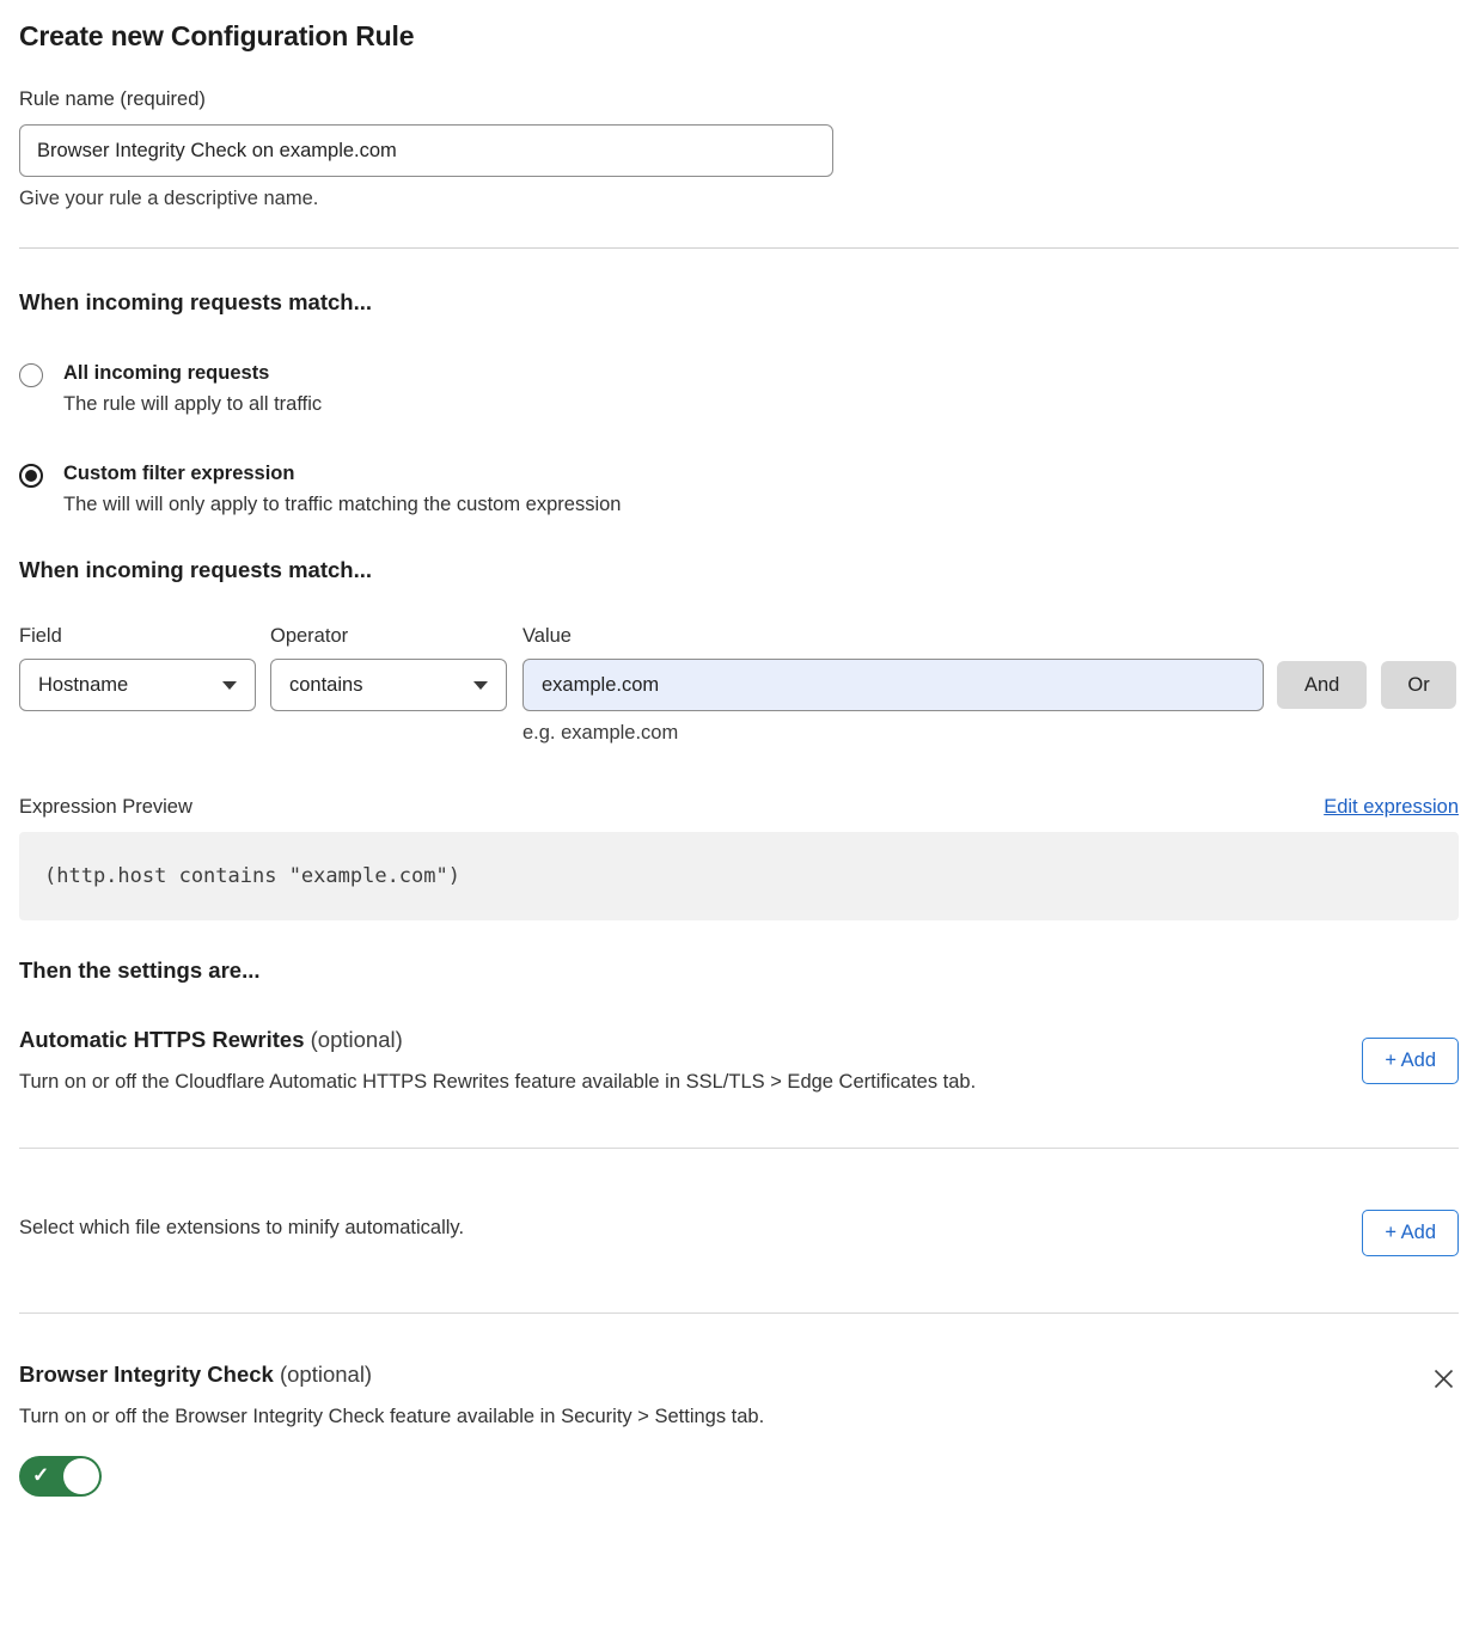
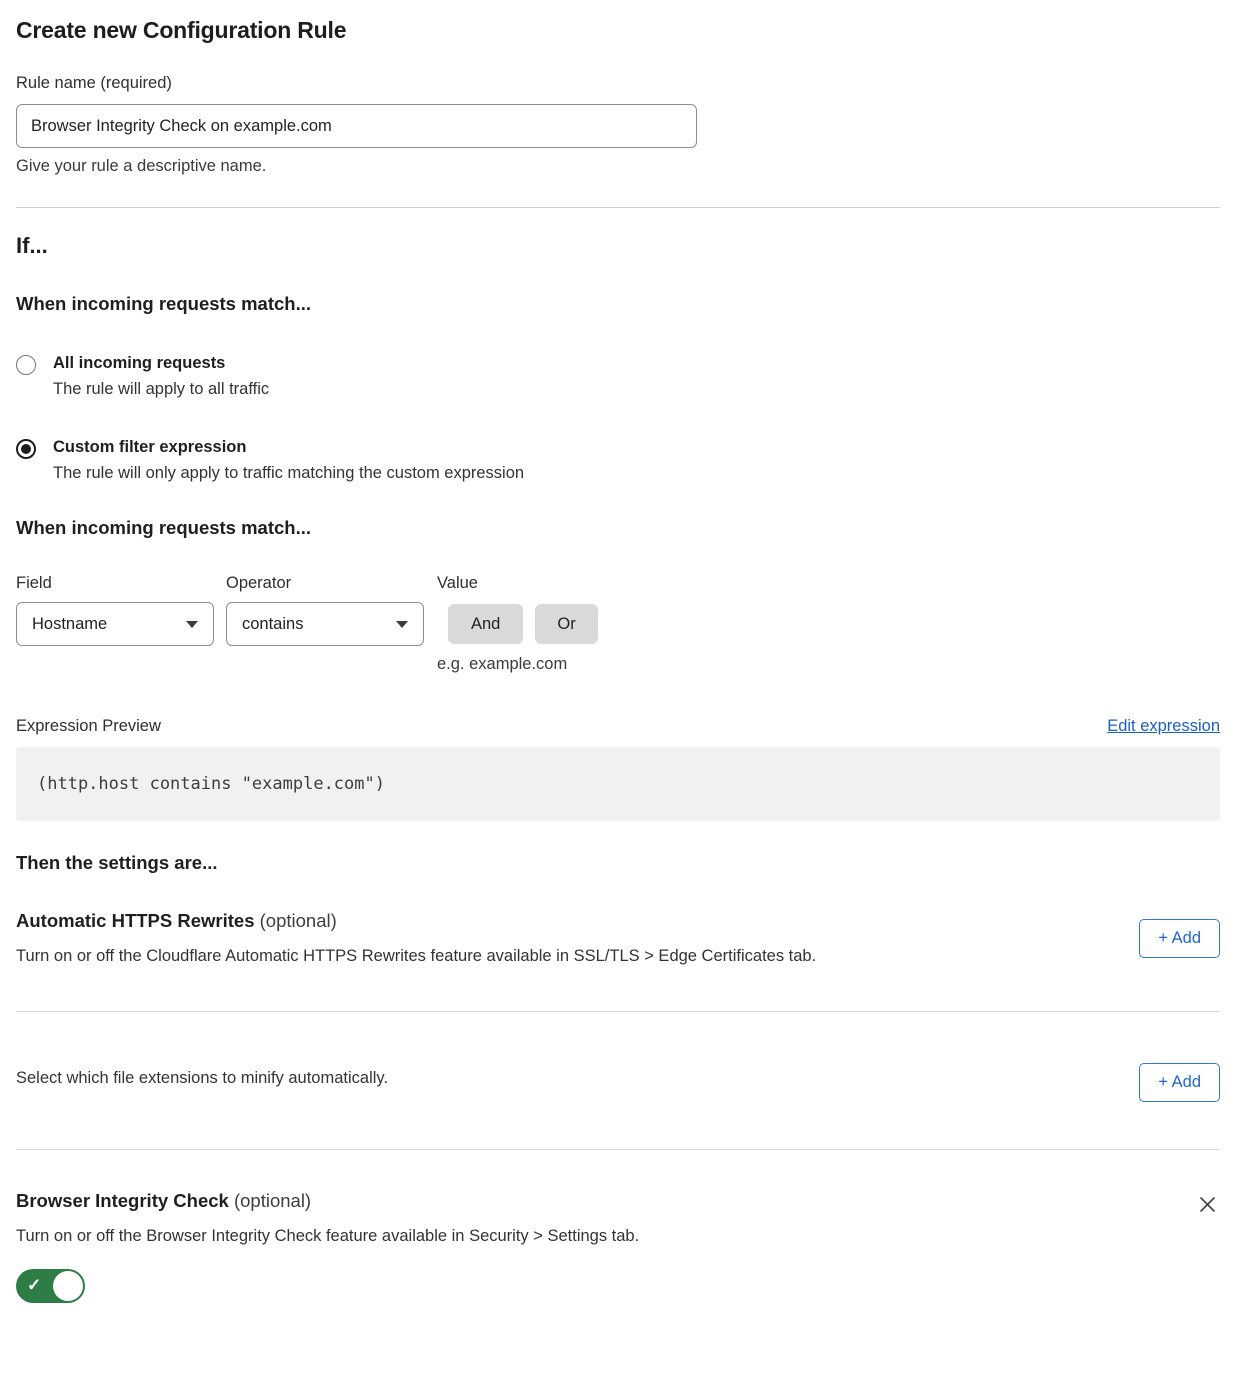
  Create new Configuration Rule
  Rule name (required)
  Browser Integrity Check on example.com
  Give your rule a descriptive name.
+ If...
  When incoming requests match...
  All incoming requests
  The rule will apply to all traffic
  Custom filter expression
- The will will only apply to traffic matching the custom expression
+ The rule will only apply to traffic matching the custom expression
  When incoming requests match...
  Field
  Operator
  Value
  Hostname
  contains
- example.com
  And
  Or
  e.g. example.com
  Expression Preview
  Edit expression
  (http.host contains "example.com")
  Then the settings are...
  Automatic HTTPS Rewrites (optional)
  Turn on or off the Cloudflare Automatic HTTPS Rewrites feature available in SSL/TLS > Edge Certificates tab.
  + Add
  Select which file extensions to minify automatically.
  + Add
  Browser Integrity Check (optional)
  Turn on or off the Browser Integrity Check feature available in Security > Settings tab.
  ✓
